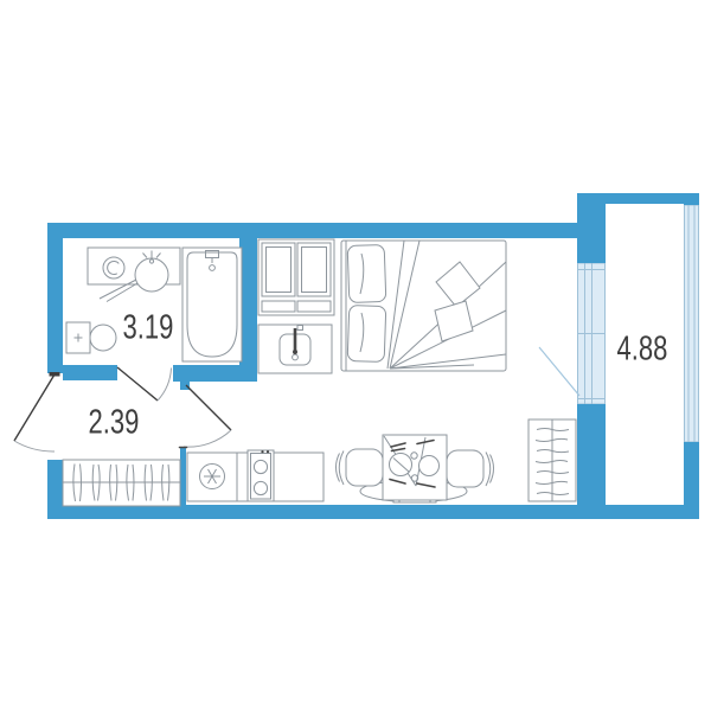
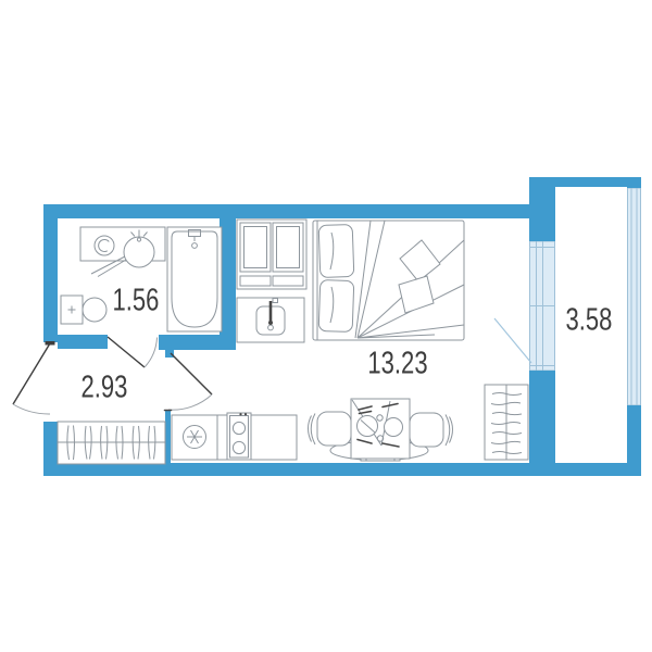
- 3.19
+ 1.56
- 2.39
+ 2.93
+ 13.23
- 4.88
+ 3.58
